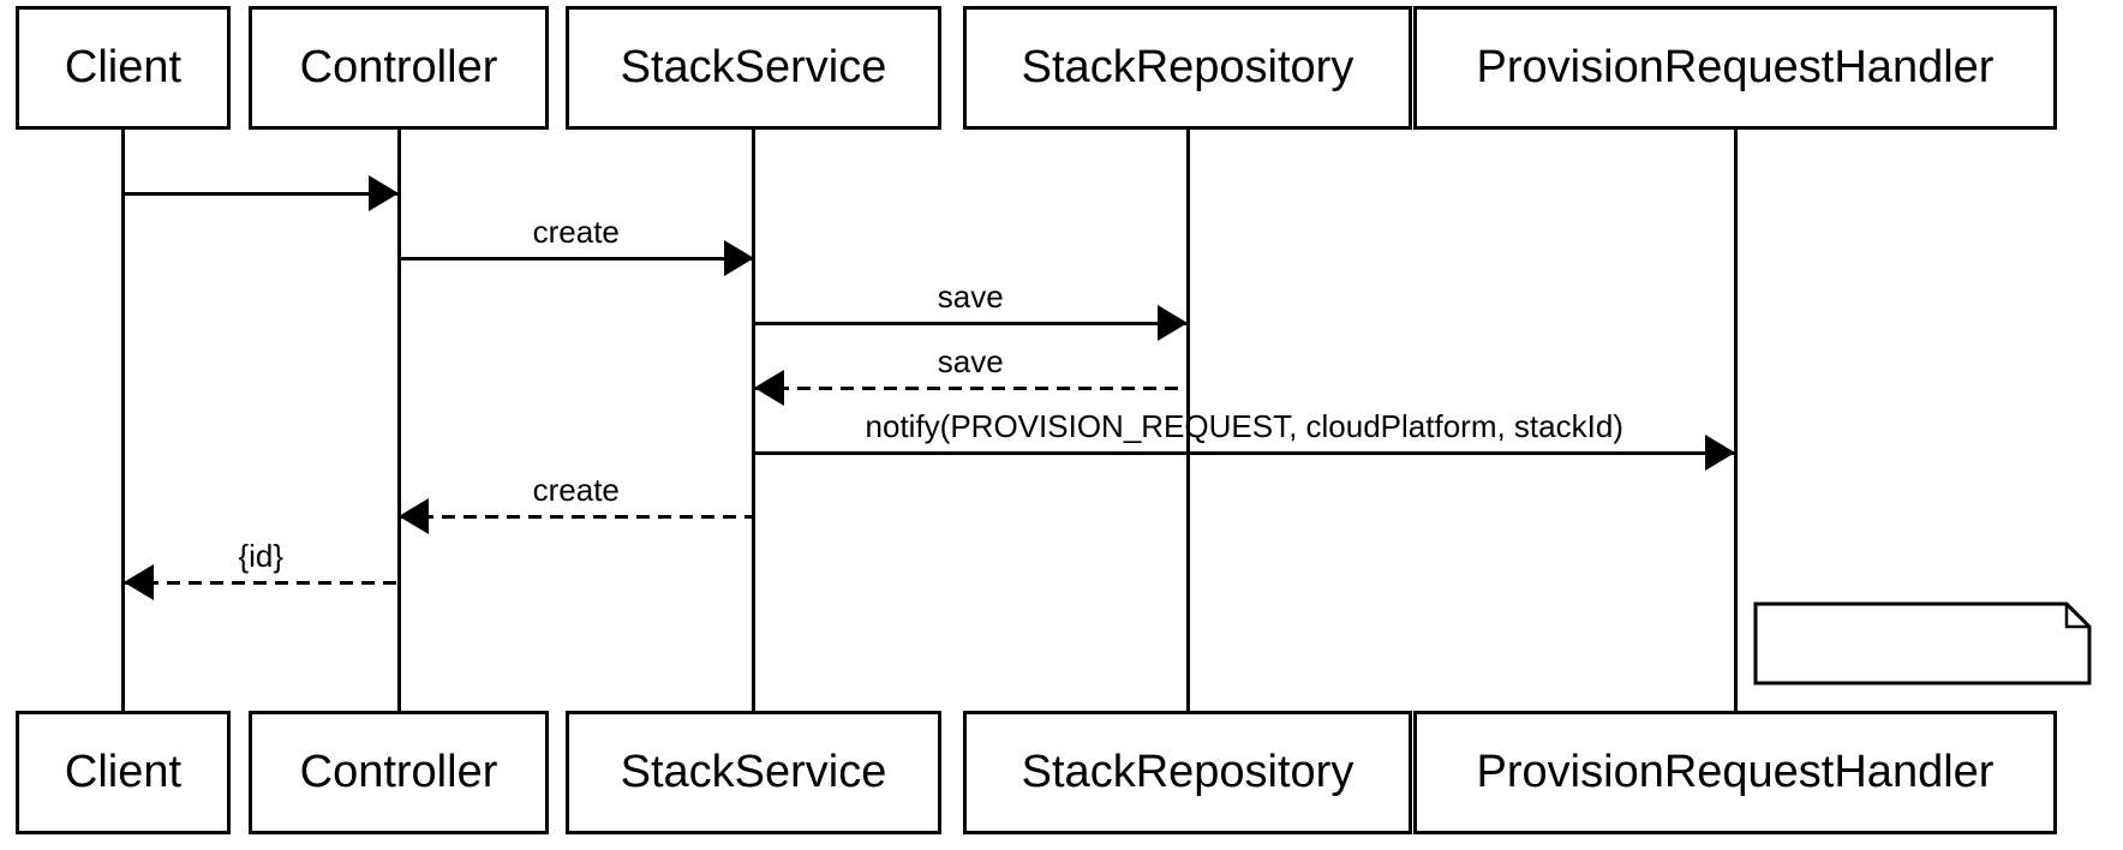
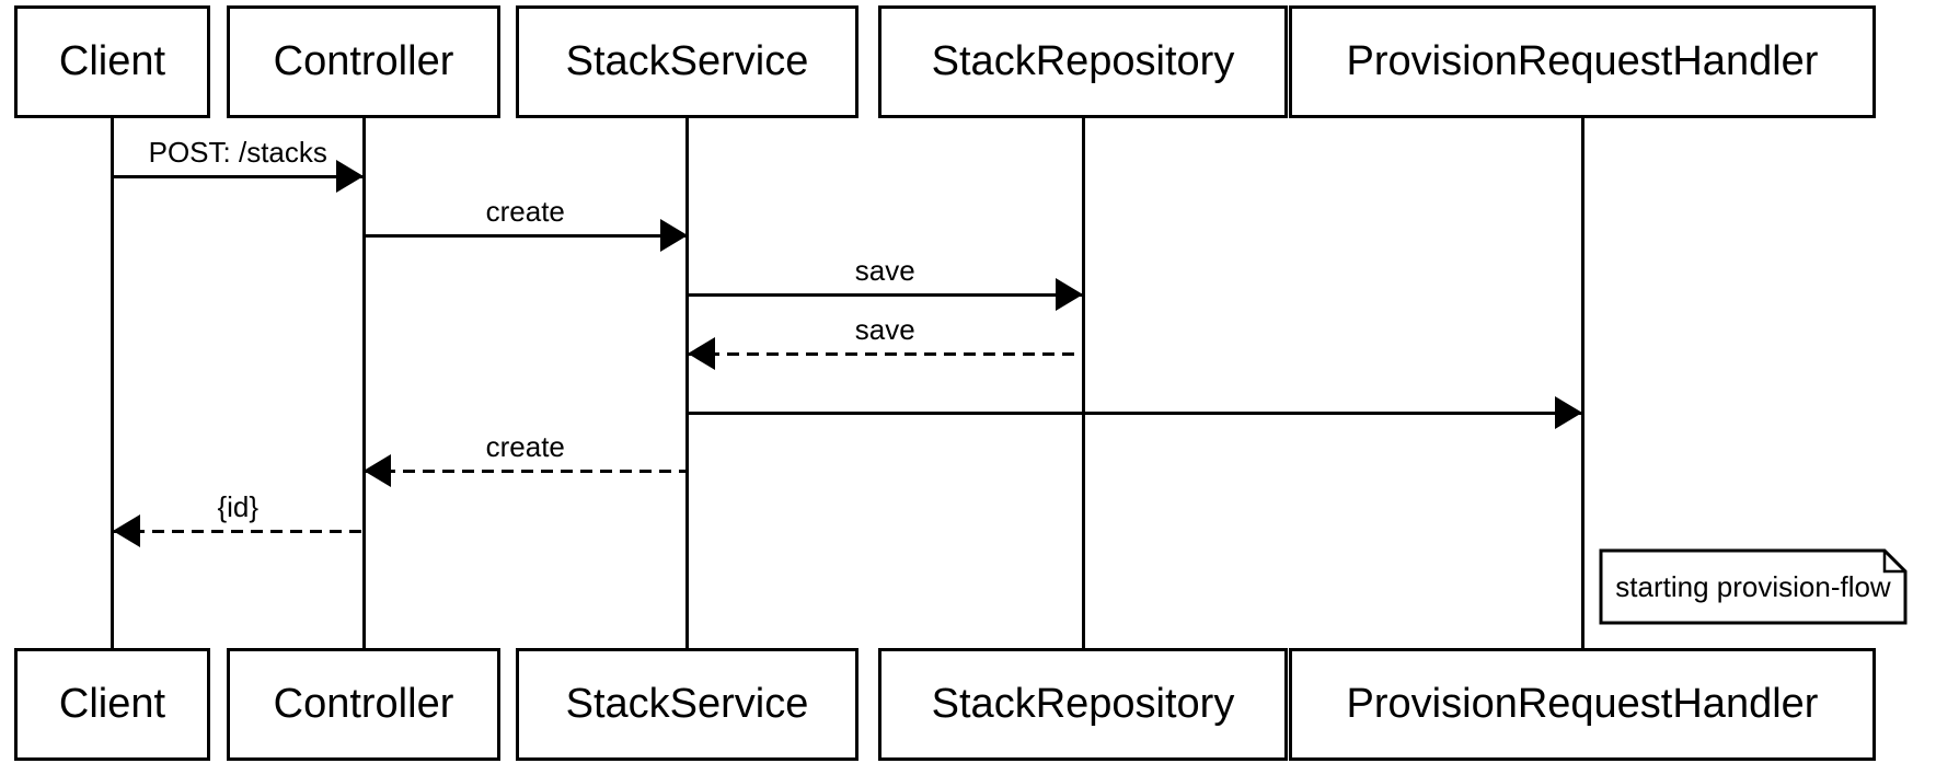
+ starting provision-flow
  Client
  Client
  Controller
  Controller
  StackService
  StackService
  StackRepository
  StackRepository
  ProvisionRequestHandler
  ProvisionRequestHandler
+ POST: /stacks
  create
  save
  save
- notify(PROVISION_REQUEST, cloudPlatform, stackId)
  create
  {id}
